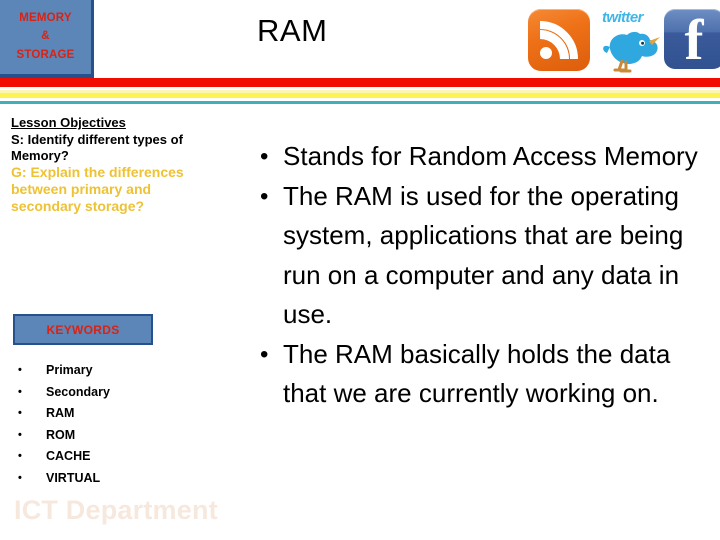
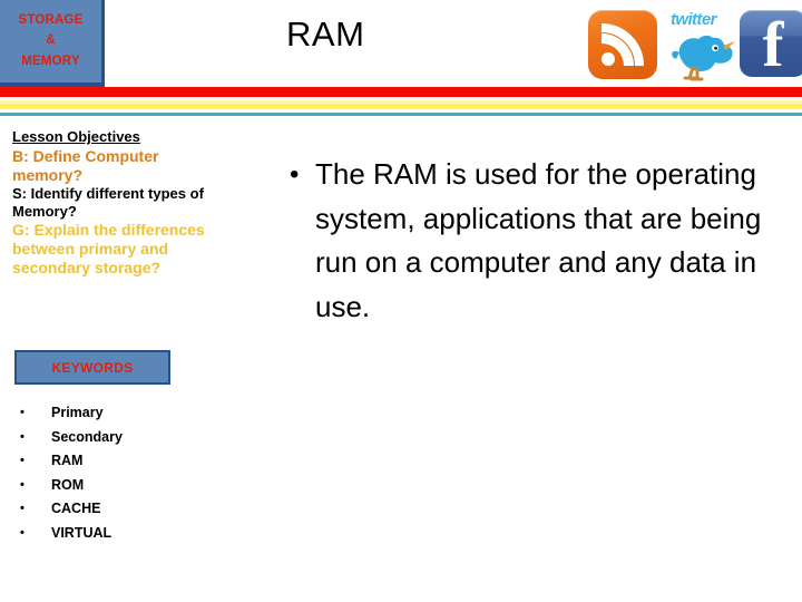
- MEMORY
+ STORAGE
  &
- STORAGE
+ MEMORY
  RAM
  twitter
  f
  Lesson Objectives
+ B: Define Computer memory?
  S: Identify different types of Memory?
  G: Explain the differences between primary and secondary storage?
  KEYWORDS
  Primary
  Secondary
  RAM
  ROM
  CACHE
  VIRTUAL
- ICT Department
- Stands for Random Access Memory
  The RAM is used for the operating system, applications that are being run on a computer and any data in use.
- The RAM basically holds the data that we are currently working on.
